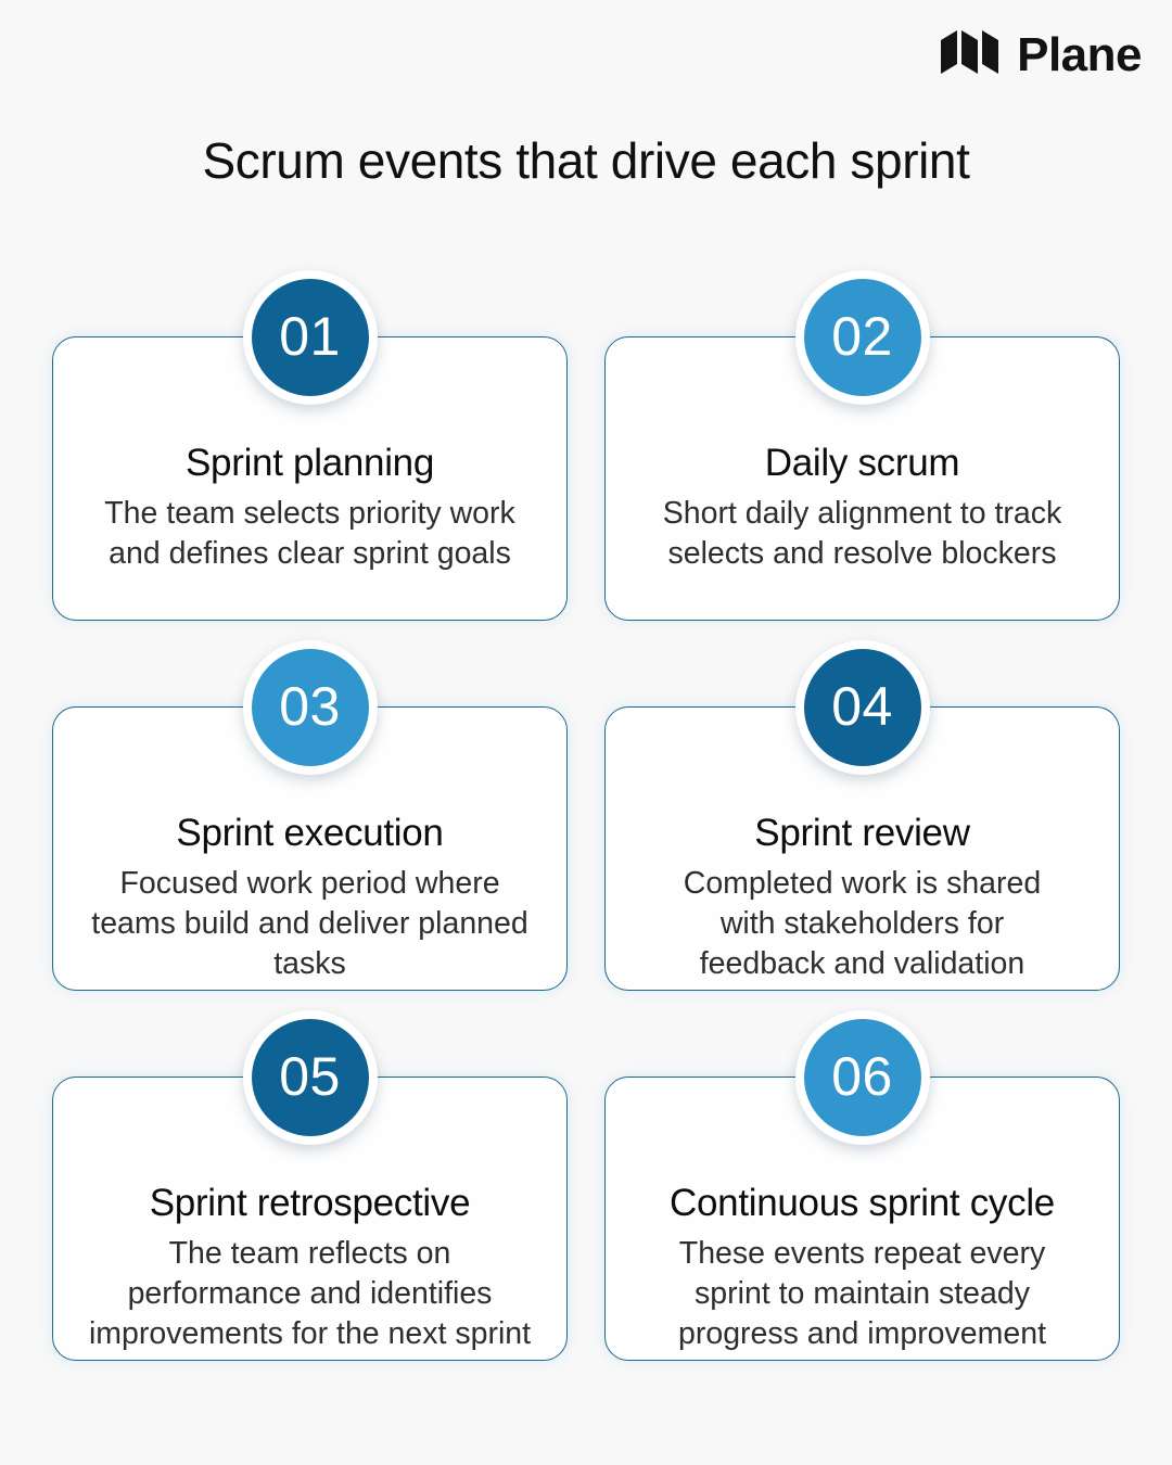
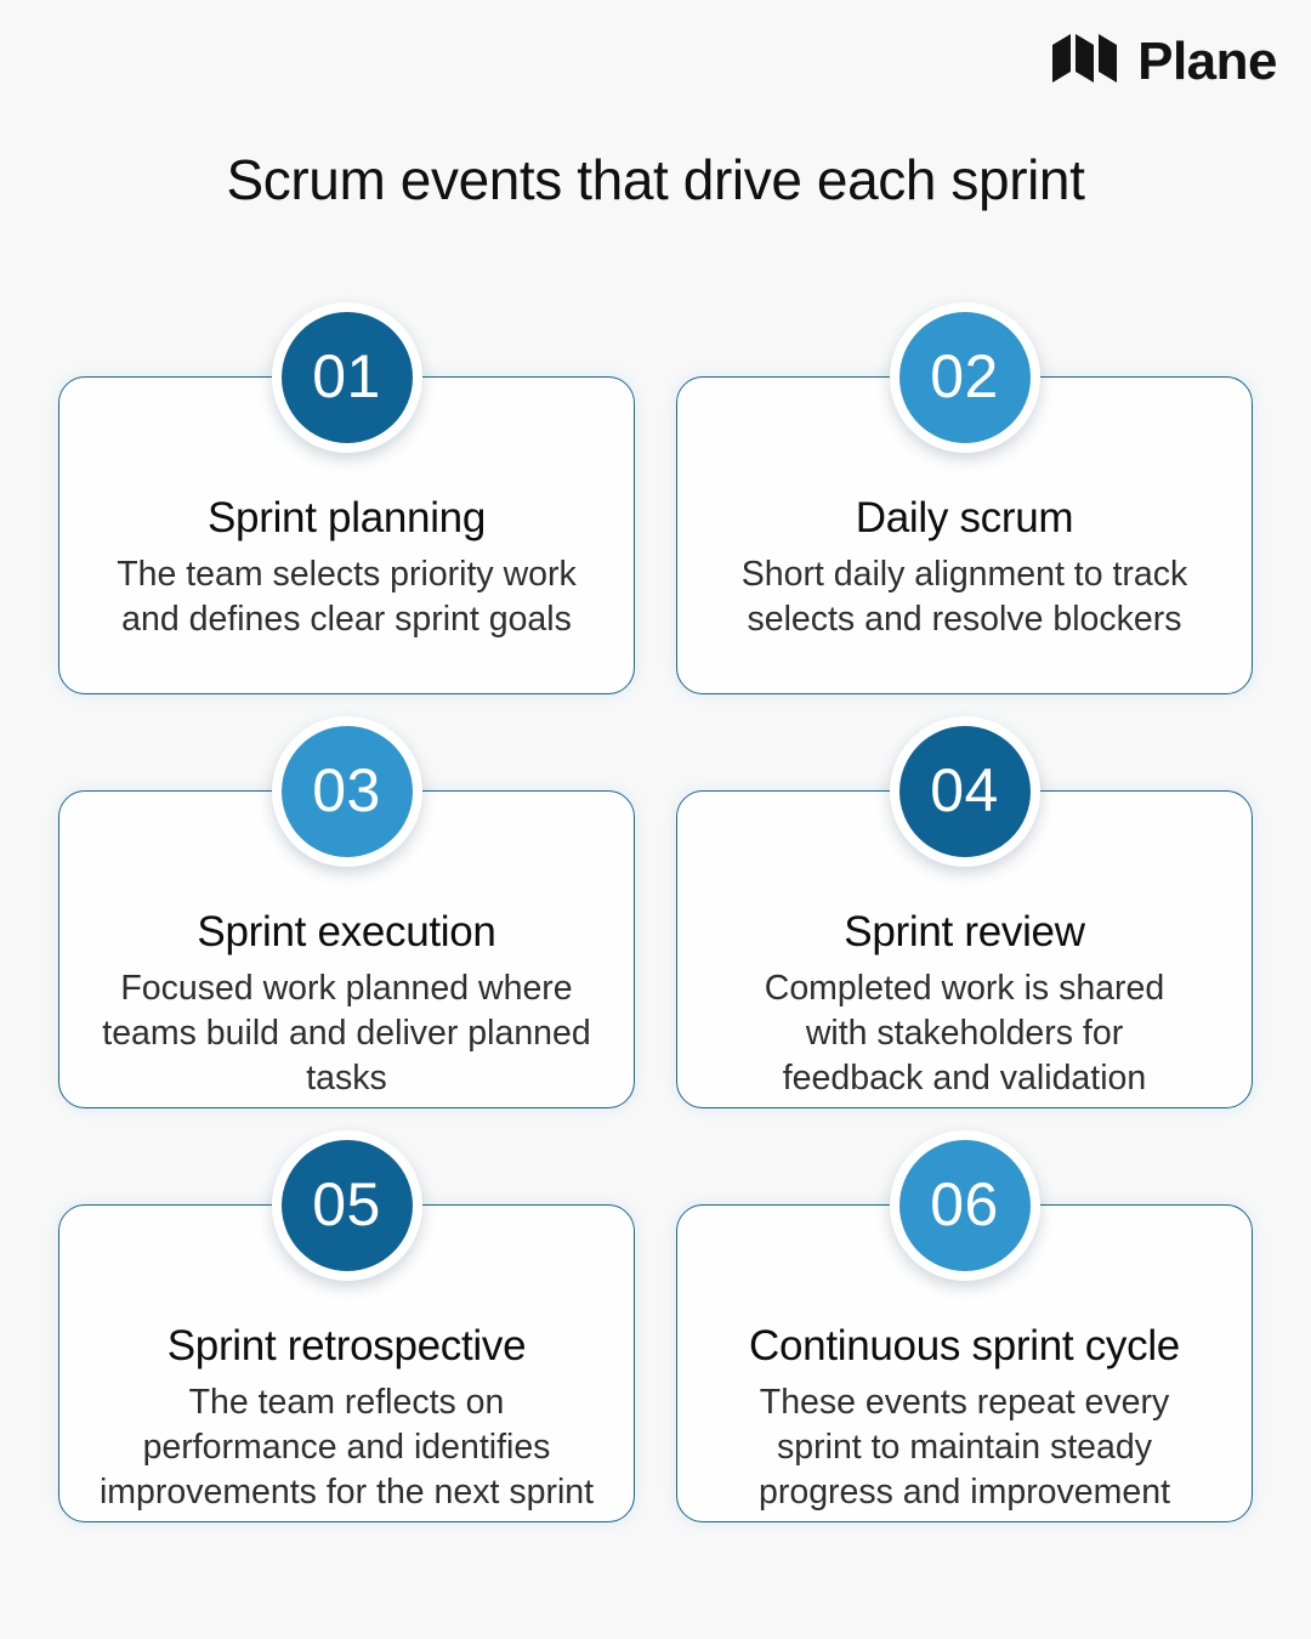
  Plane
  Scrum events that drive each sprint
  01
  Sprint planning
  The team selects priority work and defines clear sprint goals
  02
  Daily scrum
  Short daily alignment to track selects and resolve blockers
  03
  Sprint execution
- Focused work period where teams build and deliver planned tasks
+ Focused work planned where teams build and deliver planned tasks
  04
  Sprint review
  Completed work is shared with stakeholders for feedback and validation
  05
  Sprint retrospective
  The team reflects on performance and identifies improvements for the next sprint
  06
  Continuous sprint cycle
  These events repeat every sprint to maintain steady progress and improvement
